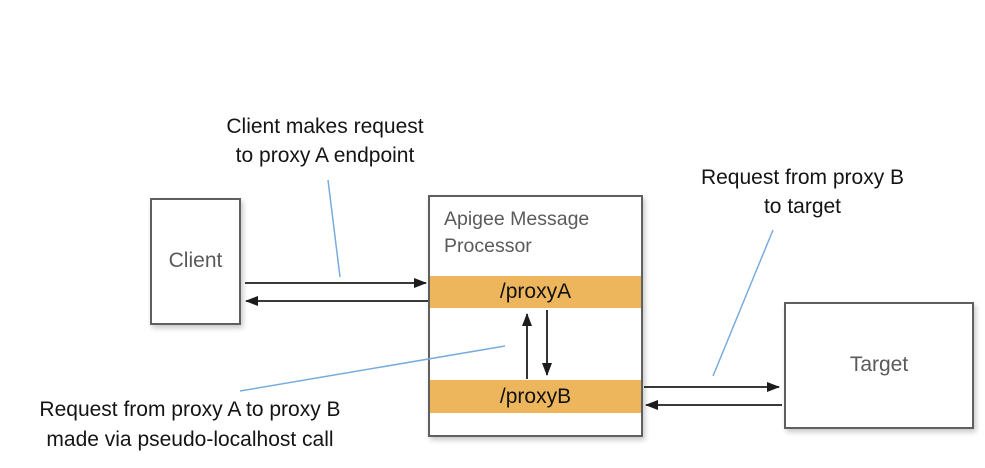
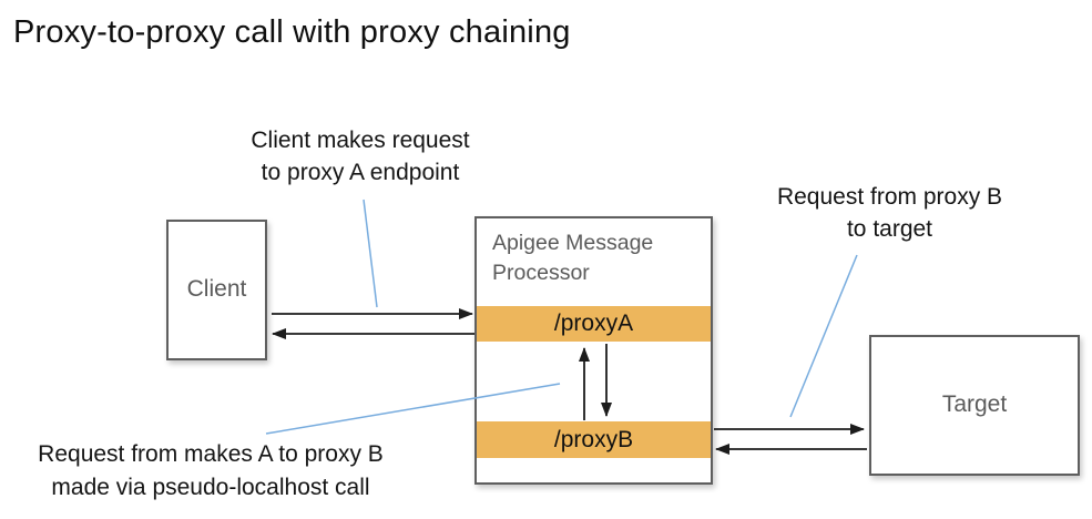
+ Proxy-to-proxy call with proxy chaining
  Client makes request
  to proxy A endpoint
  Request from proxy B
  to target
- Request from proxy A to proxy B
+ Request from makes A to proxy B
  made via pseudo-localhost call
  Client
  Apigee Message Processor
  /proxyA
  /proxyB
  Target
